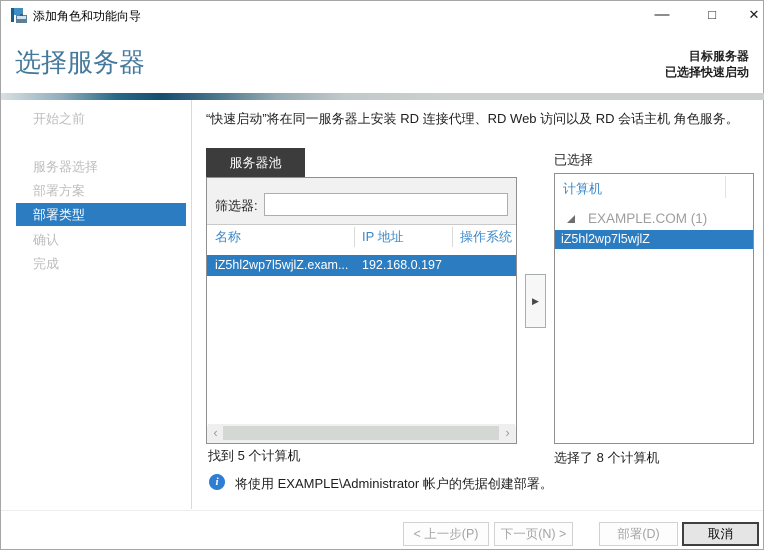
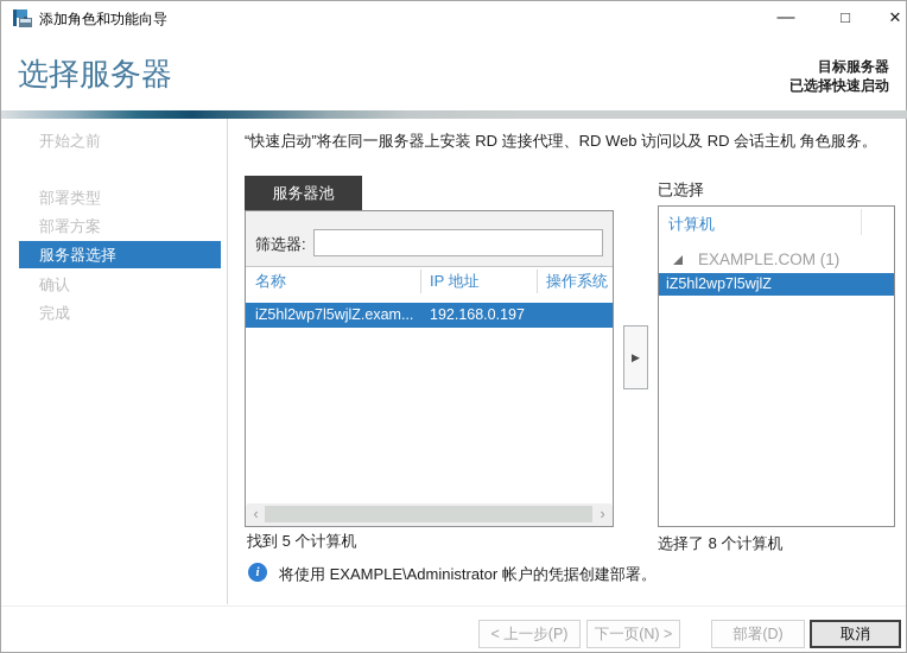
  添加角色和功能向导
  —
  □
  ✕
  选择服务器
  目标服务器
  已选择快速启动
  开始之前
- 服务器选择
+ 部署类型
  部署方案
- 部署类型
+ 服务器选择
  确认
  完成
  “快速启动”将在同一服务器上安装 RD 连接代理、RD Web 访问以及 RD 会话主机 角色服务。
  服务器池
  筛选器:
  名称
  IP 地址
  操作系统
  iZ5hl2wp7l5wjlZ.exam...
  192.168.0.197
  ‹
  ›
  找到 5 个计算机
  ▶
  已选择
  计算机
  EXAMPLE.COM (1)
  iZ5hl2wp7l5wjlZ
  选择了 8 个计算机
  i
  将使用 EXAMPLE\Administrator 帐户的凭据创建部署。
  < 上一步(P)
  下一页(N) >
  部署(D)
  取消
